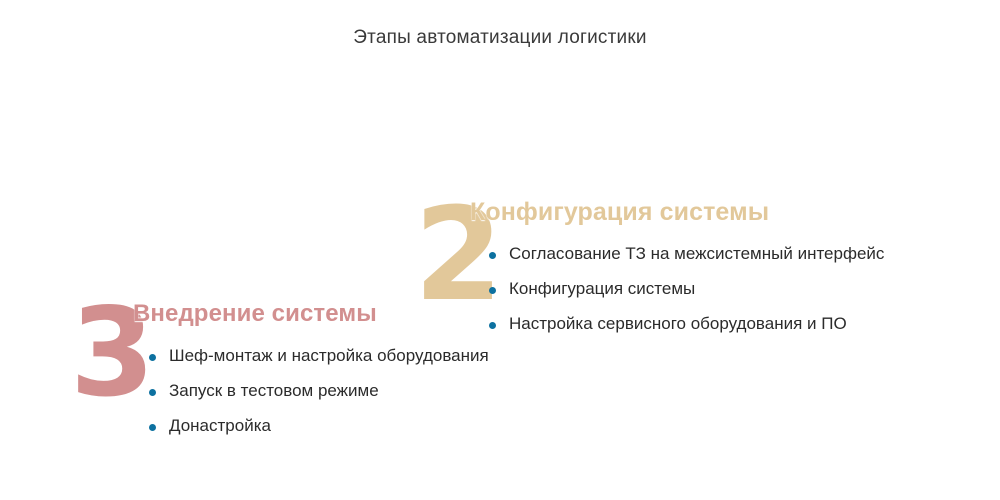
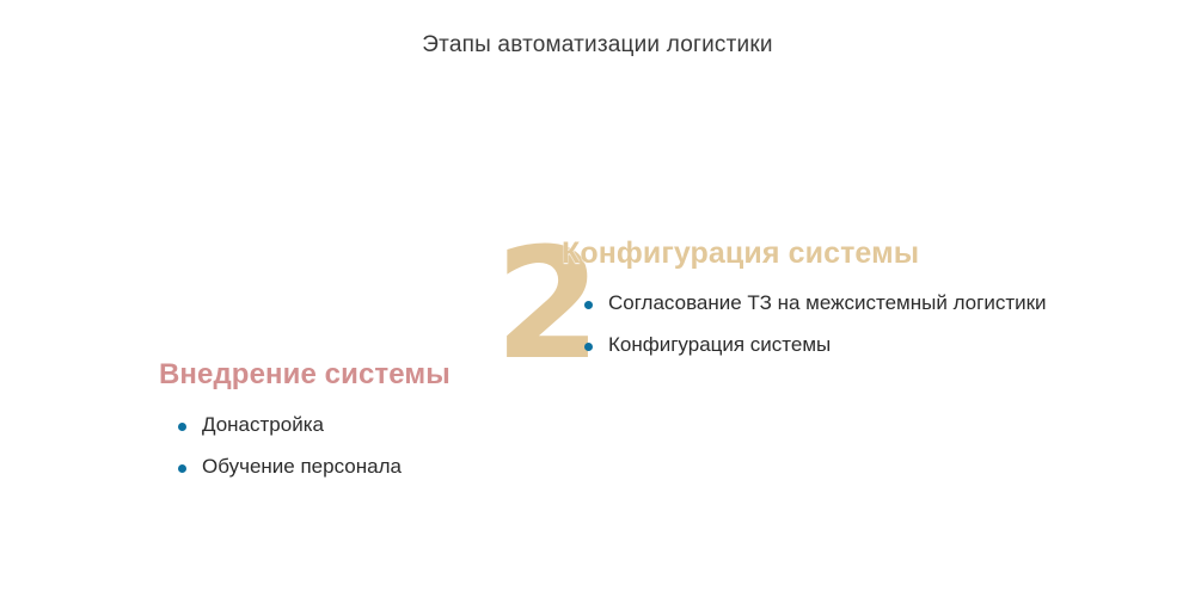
  Этапы автоматизации логистики
  2
  Конфигурация системы
- Согласование ТЗ на межсистемный интерфейс
+ Согласование ТЗ на межсистемный логистики
  Конфигурация системы
- Настройка сервисного оборудования и ПО
- 3
  Внедрение системы
- Шеф-монтаж и настройка оборудования
- Запуск в тестовом режиме
  Донастройка
+ Обучение персонала
